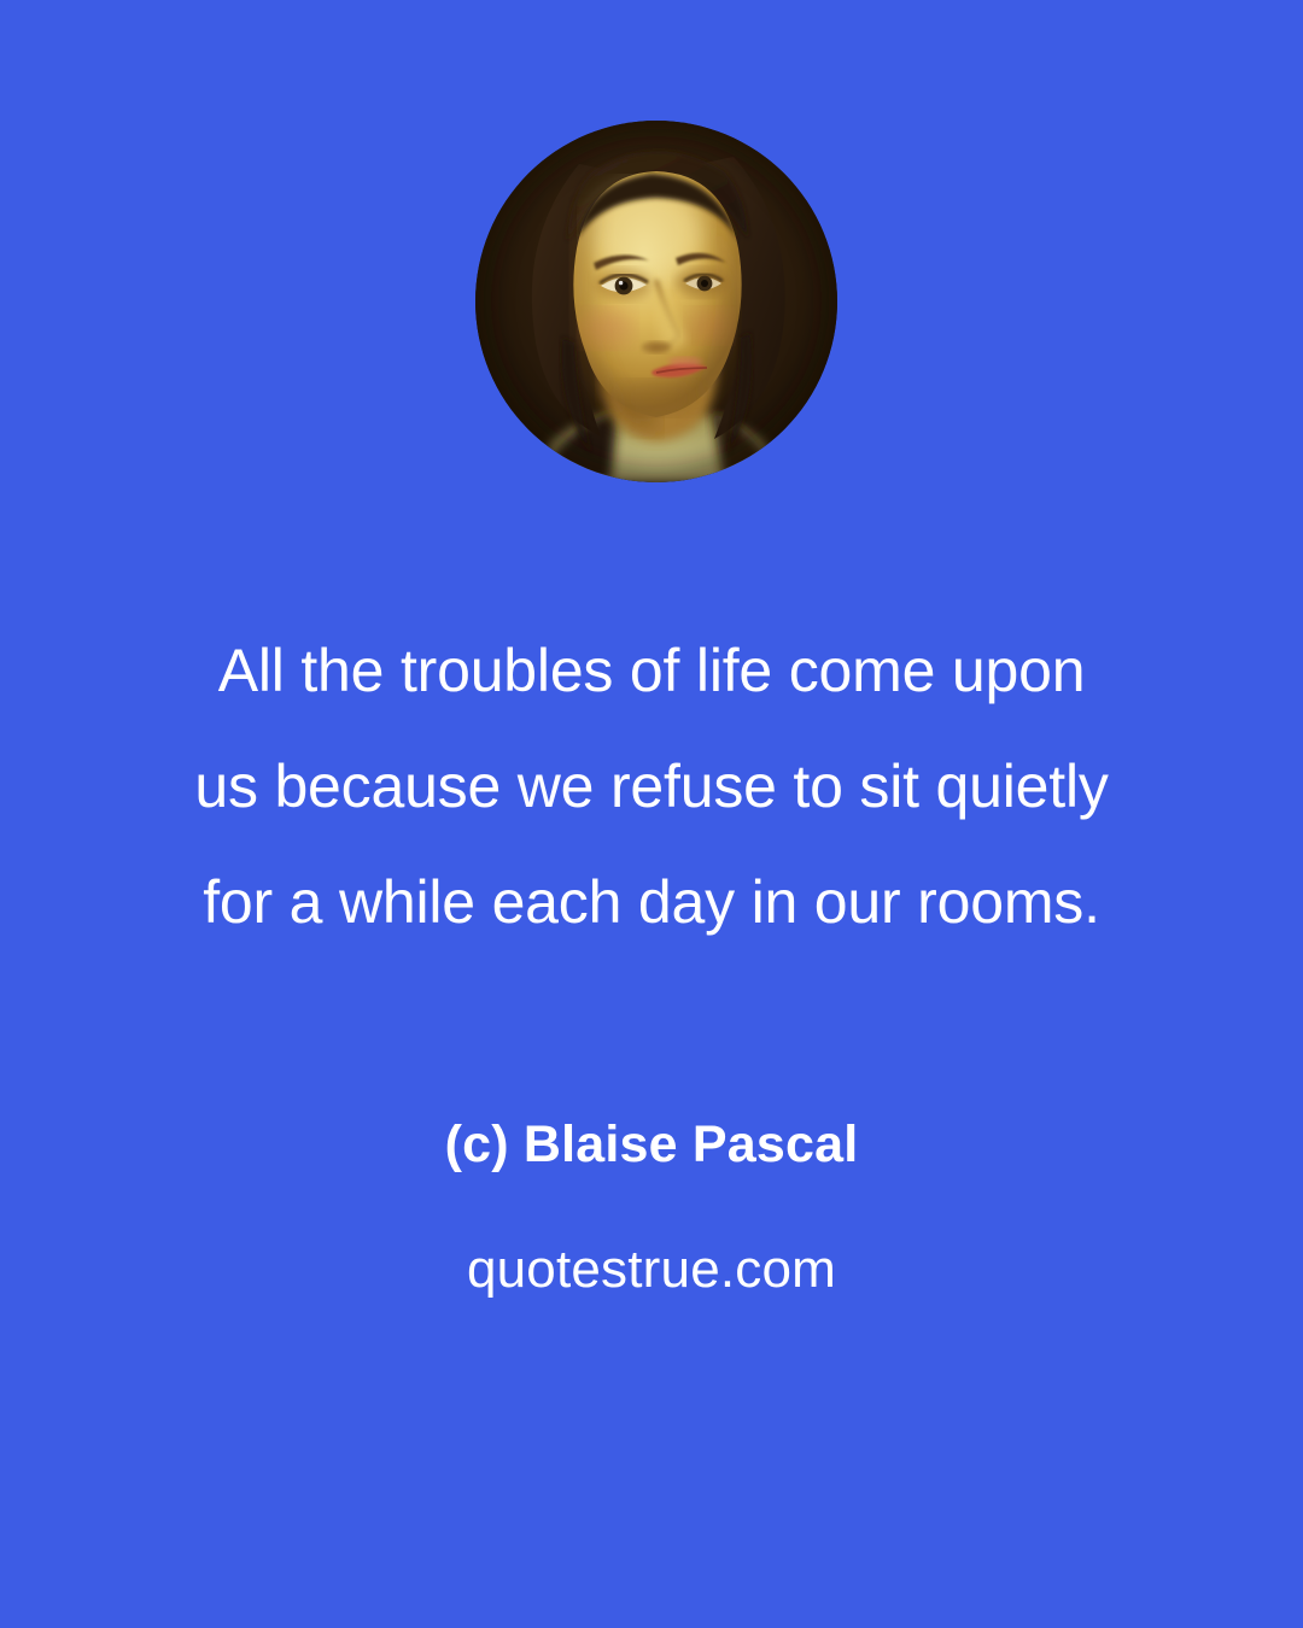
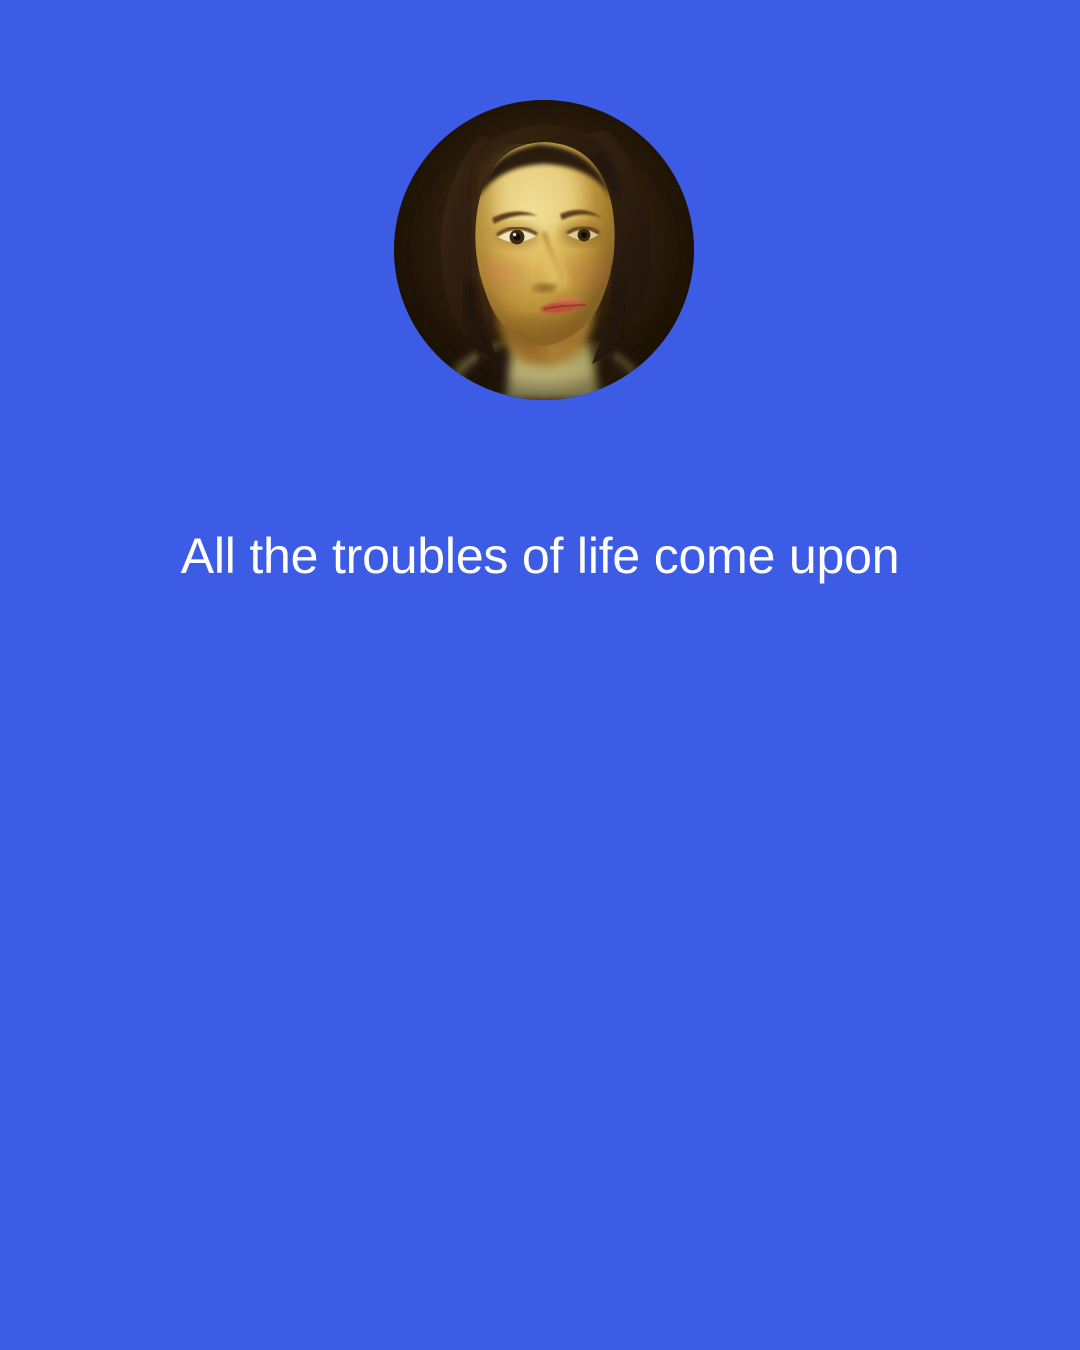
  All the troubles of life come upon
- us because we refuse to sit quietly
- for a while each day in our rooms.
- (c) Blaise Pascal
- quotestrue.com
